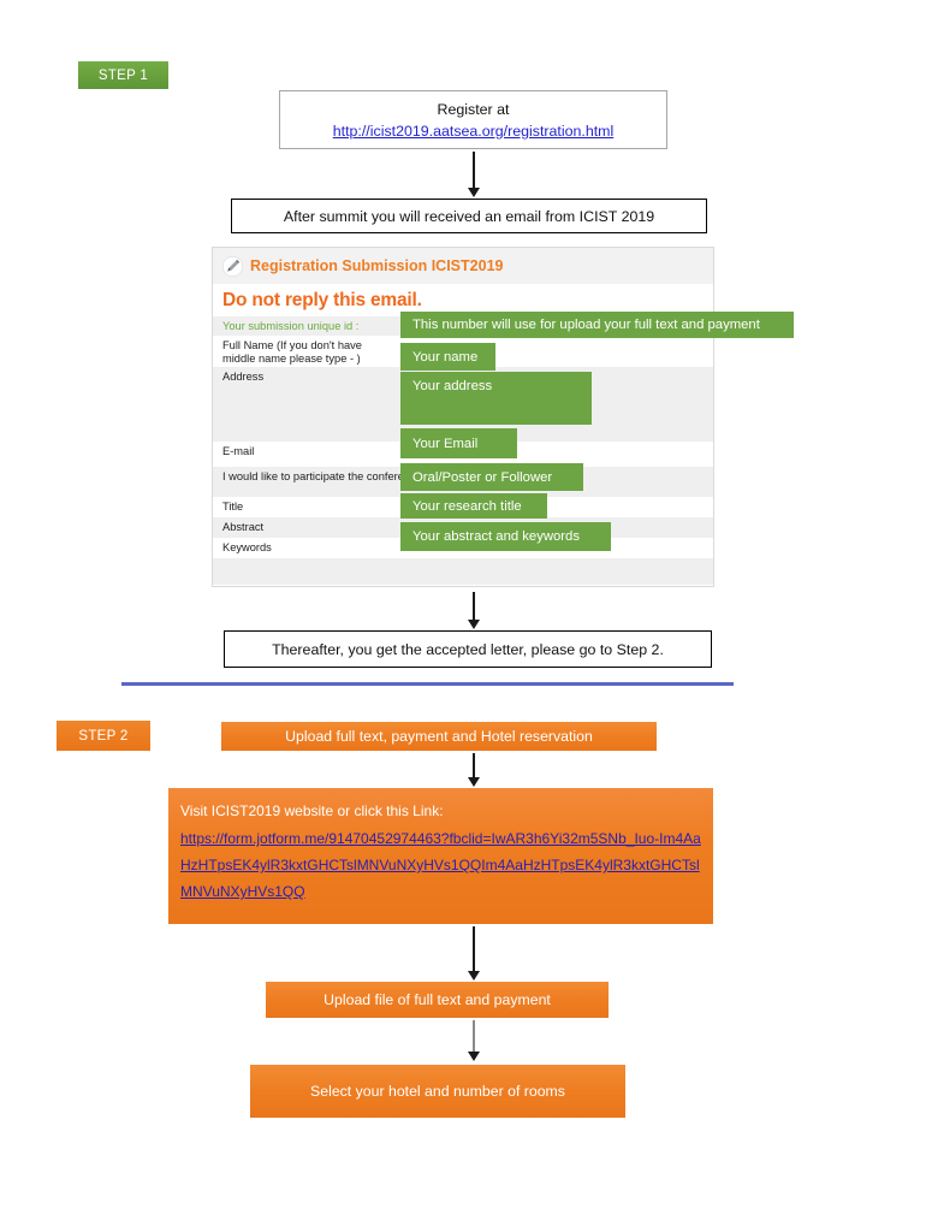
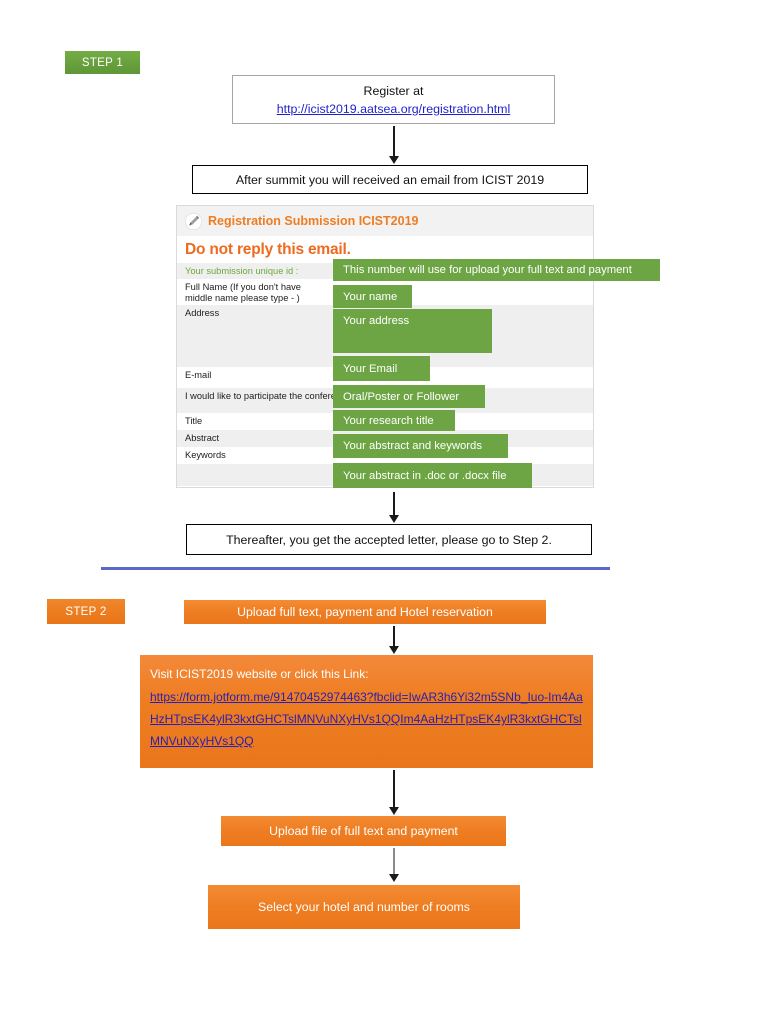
  STEP 1
  Register at
  http://icist2019.aatsea.org/registration.html
  After summit you will received an email from ICIST 2019
  Registration Submission ICIST2019
  Do not reply this email.
  Your submission unique id :
  Full Name (If you don't have middle name please type - )
  Address
  E-mail
  I would like to participate the confer
  Title
  Abstract
  Keywords
  This number will use for upload your full text and payment
  Your name
  Your address
  Your Email
  Oral/Poster or Follower
  Your research title
  Your abstract and keywords
+ Your abstract in .doc or .docx file
  Thereafter, you get the accepted letter, please go to Step 2.
  STEP 2
  Upload full text, payment and Hotel reservation
  Visit ICIST2019 website or click this Link:
  https://form.jotform.me/91470452974463?fbclid=IwAR3h6Yi32m5SNb_Iuo-Im4AaHzHTpsEK4ylR3kxtGHCTslMNVuNXyHVs1QQIm4AaHzHTpsEK4ylR3kxtGHCTslMNVuNXyHVs1QQ
  Upload file of full text and payment
  Select your hotel and number of rooms
